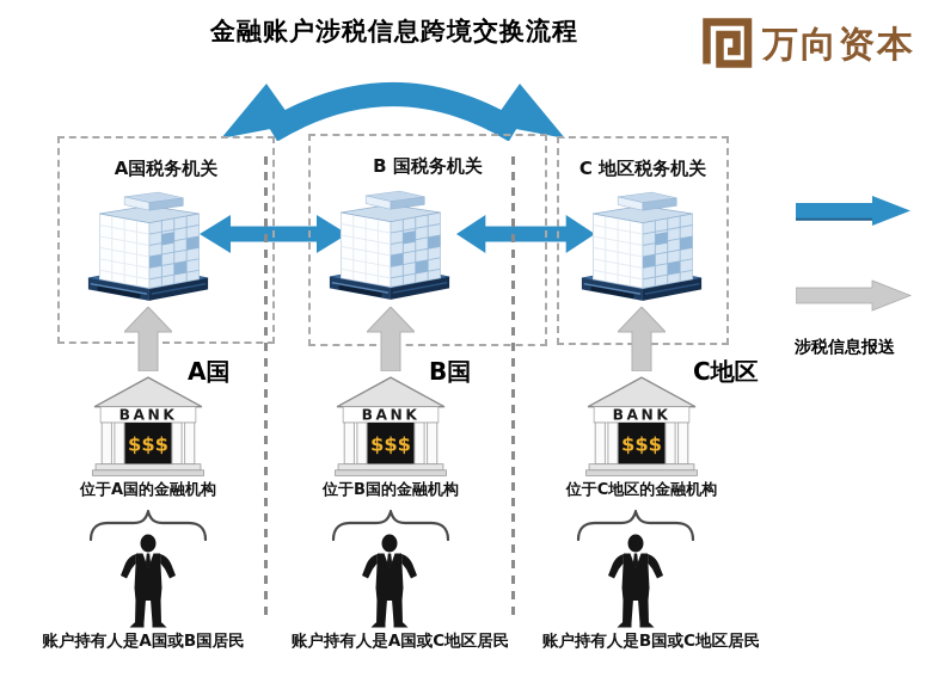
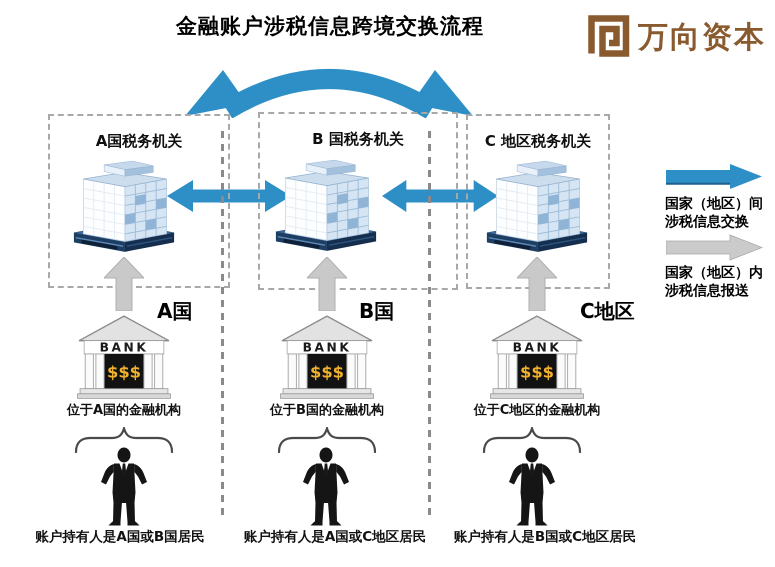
  金融账户涉税信息跨境交换流程
  万向资本
  A国税务机关
  B 国税务机关
  C 地区税务机关
  A国
  B国
  C地区
  BANK
  $$$
  BANK
  $$$
  BANK
  $$$
  位于A国的金融机构
  位于B国的金融机构
  位于C地区的金融机构
  账户持有人是A国或B国居民
  账户持有人是A国或C地区居民
  账户持有人是B国或C地区居民
+ 国家（地区）间
+ 涉税信息交换
+ 国家（地区）内
  涉税信息报送
